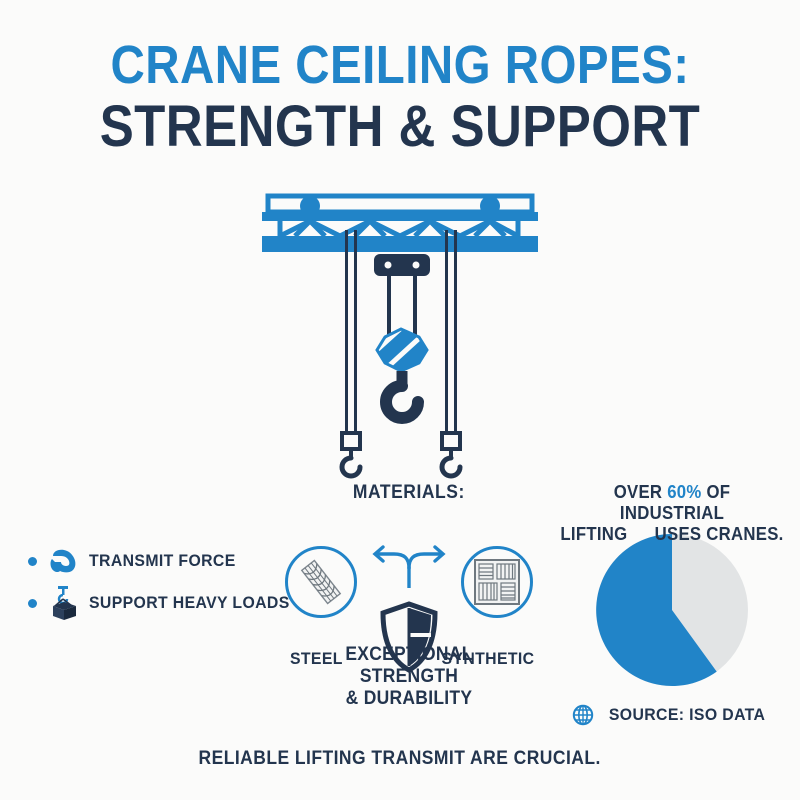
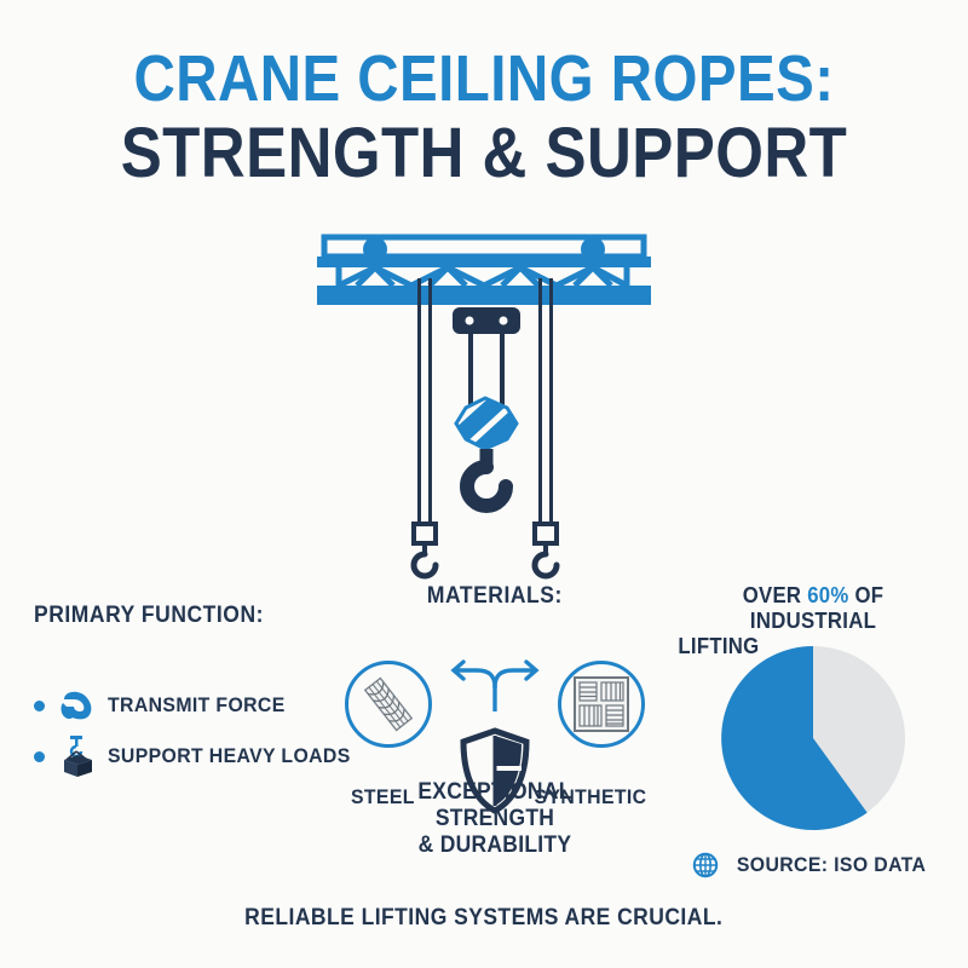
  CRANE CEILING ROPES:
  STRENGTH & SUPPORT
+ PRIMARY FUNCTION:
  TRANSMIT FORCE
  SUPPORT HEAVY LOADS
  MATERIALS:
  STEEL
  SYNTHETIC
  EXCEPTIONAL
  STRENGTH
  & DURABILITY
  OVER 60% OF INDUSTRIAL
  LIFTING
- USES CRANES.
  SOURCE: ISO DATA
- RELIABLE LIFTING TRANSMIT ARE CRUCIAL.
+ RELIABLE LIFTING SYSTEMS ARE CRUCIAL.
